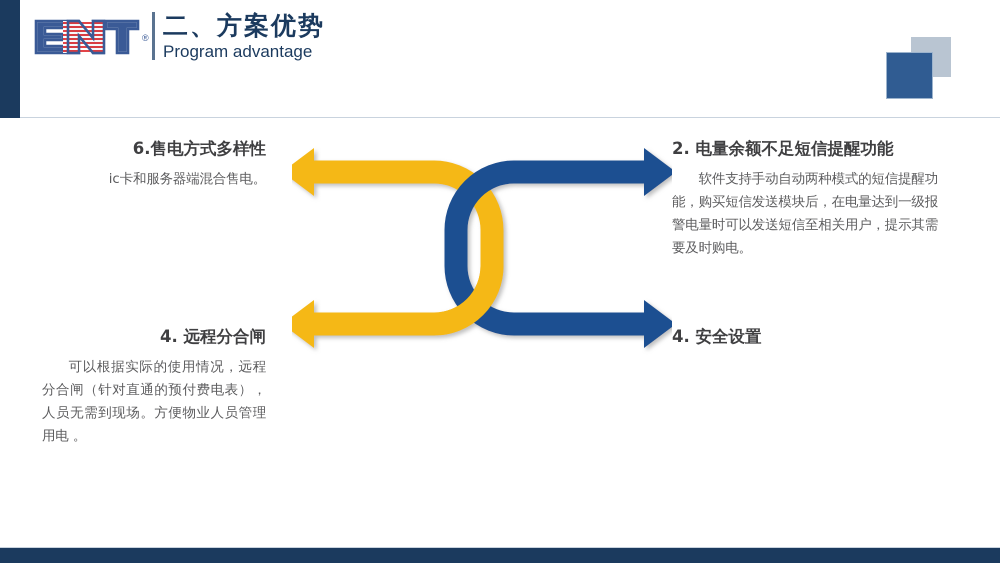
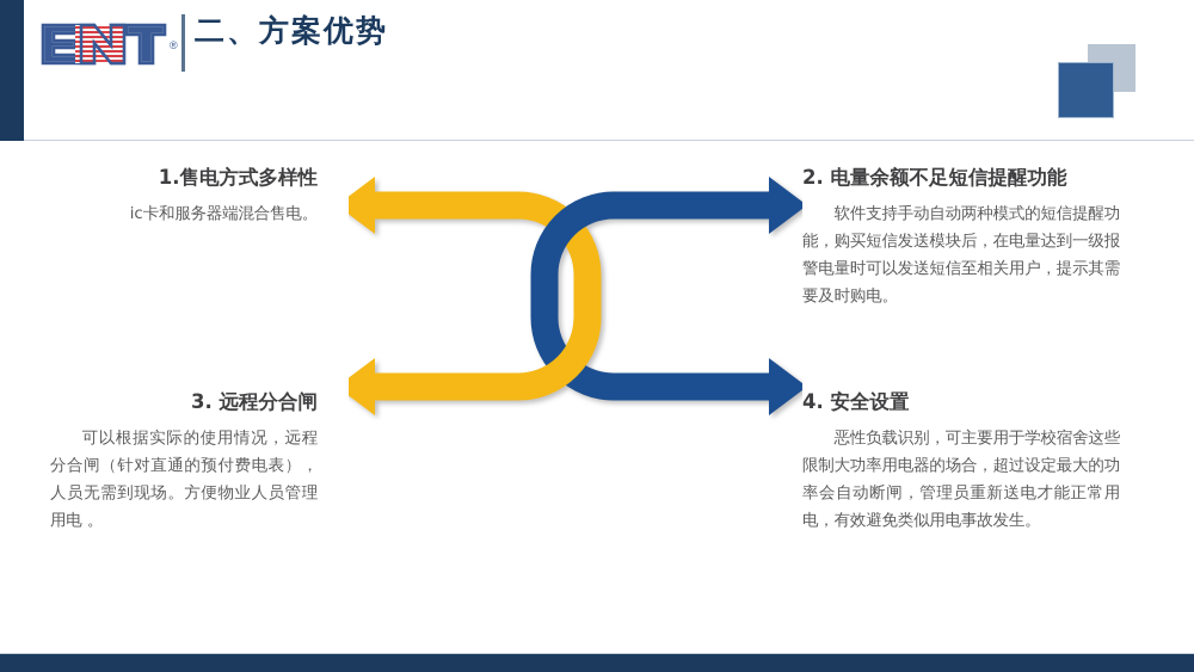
  ®
  二、方案优势
- Program advantage
- 6.售电方式多样性
+ 1.售电方式多样性
  ic卡和服务器端混合售电。
  2. 电量余额不足短信提醒功能
  软件支持手动自动两种模式的短信提醒功能，购买短信发送模块后，在电量达到一级报警电量时可以发送短信至相关用户，提示其需要及时购电。
- 4. 远程分合闸
+ 3. 远程分合闸
  可以根据实际的使用情况，远程分合闸（针对直通的预付费电表），人员无需到现场。方便物业人员管理用电 。
  4. 安全设置
+ 恶性负载识别，可主要用于学校宿舍这些限制大功率用电器的场合，超过设定最大的功率会自动断闸，管理员重新送电才能正常用电，有效避免类似用电事故发生。
